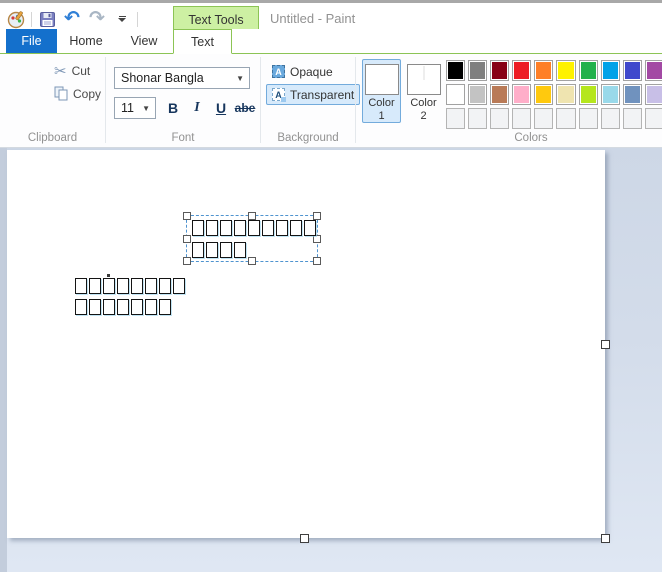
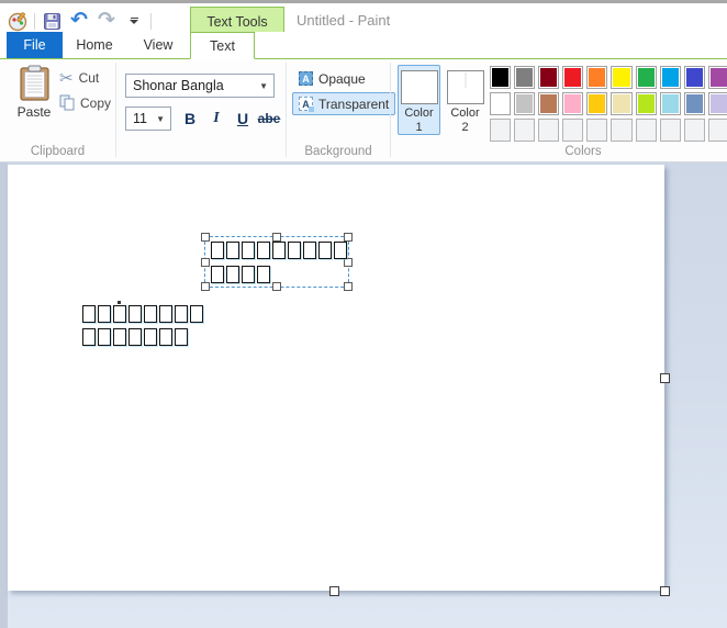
  ↶
  ↷
  Text Tools
  Untitled - Paint
  File
  Home
  View
  Text
+ Paste
  ✂
  Cut
  Copy
  Clipboard
  Shonar Bangla
  ▼
  11
  ▼
  B
  I
  U
  abe
- Font
  A
  Opaque
  A
  Transparent
  Background
  Color
  1
  Color
  2
  Colors
